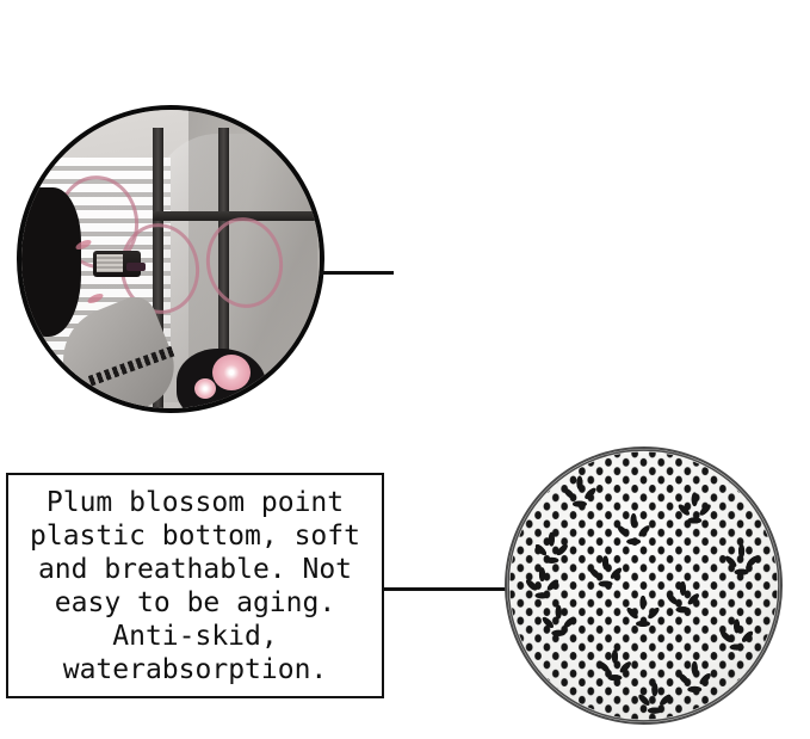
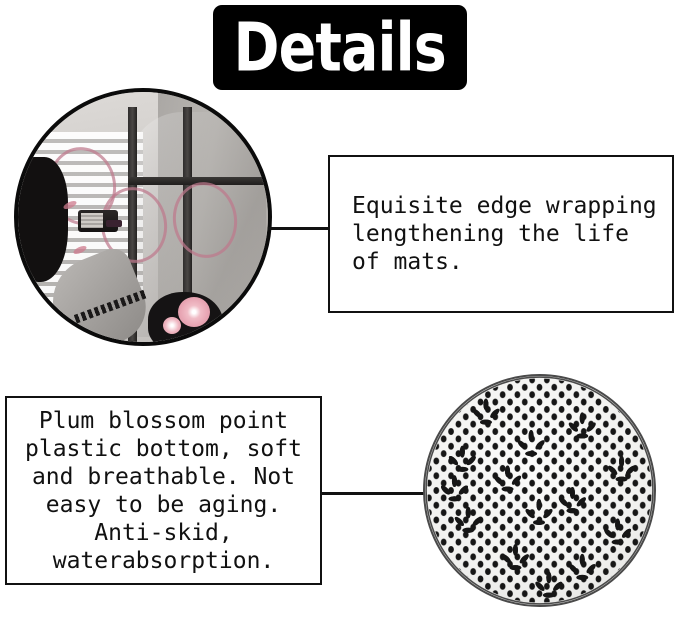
+ Details
+ Equisite edge wrapping
+ lengthening the life
+ of mats.
  Plum blossom point
  plastic bottom, soft
  and breathable. Not
  easy to be aging.
  Anti-skid,
  waterabsorption.
